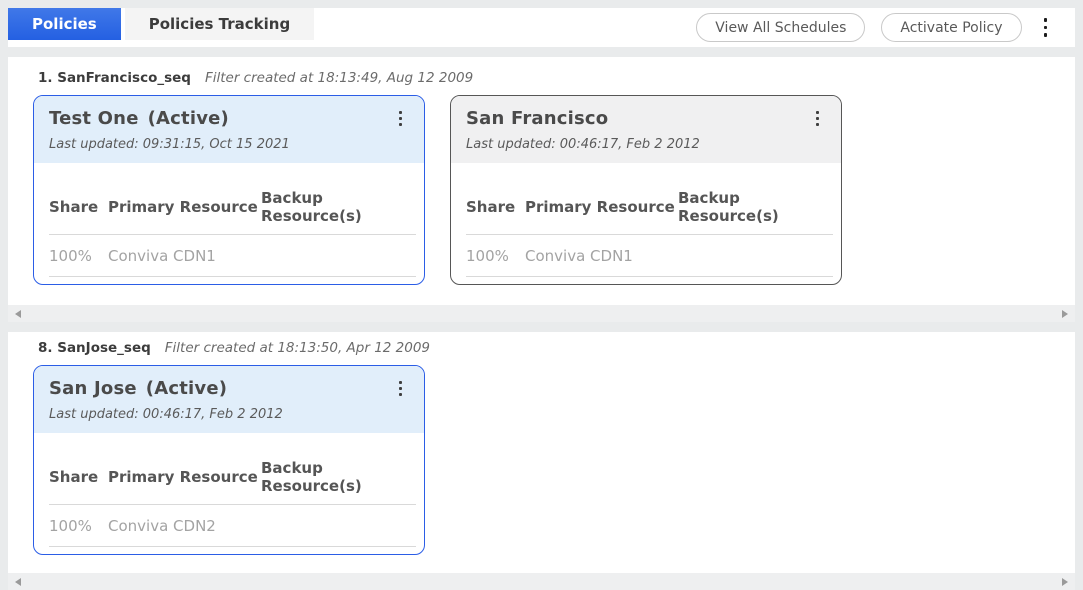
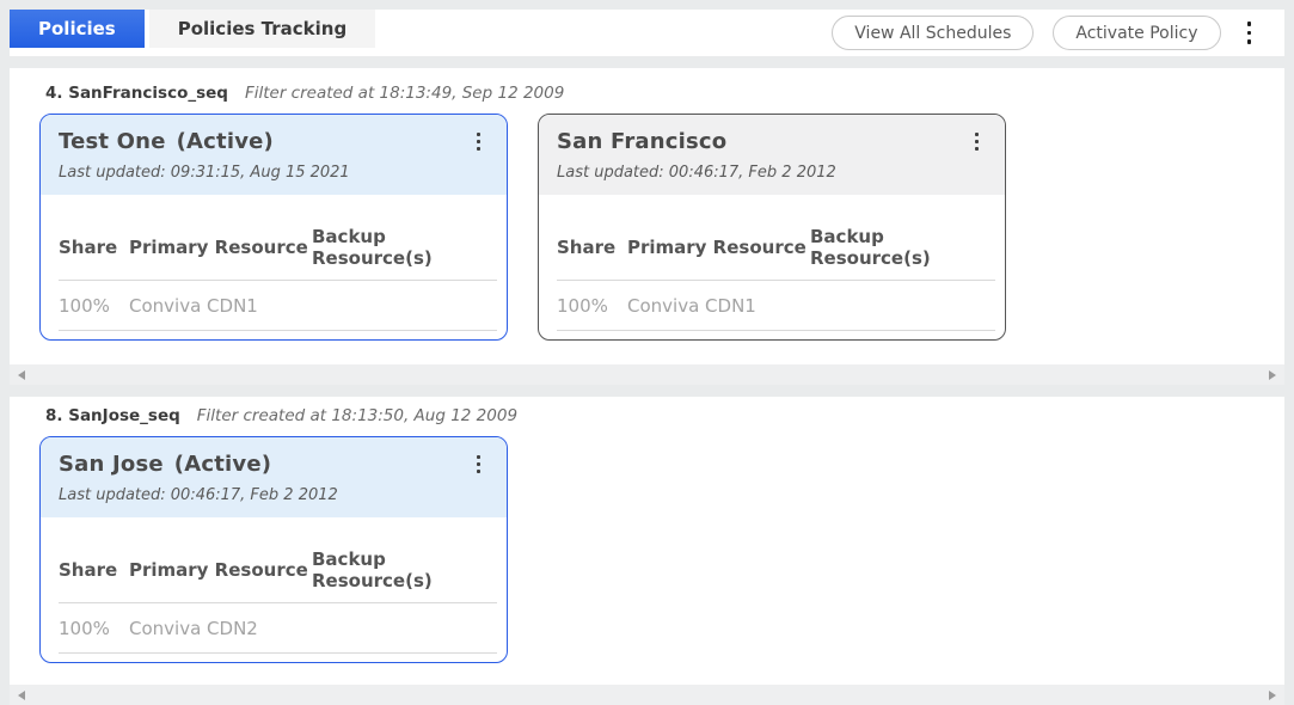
  Policies
  Policies Tracking
  View All Schedules
  Activate Policy
- 1. SanFrancisco_seq
+ 4. SanFrancisco_seq
- Filter created at 18:13:49, Aug 12 2009
+ Filter created at 18:13:49, Sep 12 2009
  Test One
  (Active)
- Last updated: 09:31:15, Oct 15 2021
+ Last updated: 09:31:15, Aug 15 2021
  Share
  Primary Resource
  Backup Resource(s)
  100%
  Conviva CDN1
  San Francisco
  Last updated: 00:46:17, Feb 2 2012
  Share
  Primary Resource
  Backup Resource(s)
  100%
  Conviva CDN1
  8. SanJose_seq
- Filter created at 18:13:50, Apr 12 2009
+ Filter created at 18:13:50, Aug 12 2009
  San Jose
  (Active)
  Last updated: 00:46:17, Feb 2 2012
  Share
  Primary Resource
  Backup Resource(s)
  100%
  Conviva CDN2
